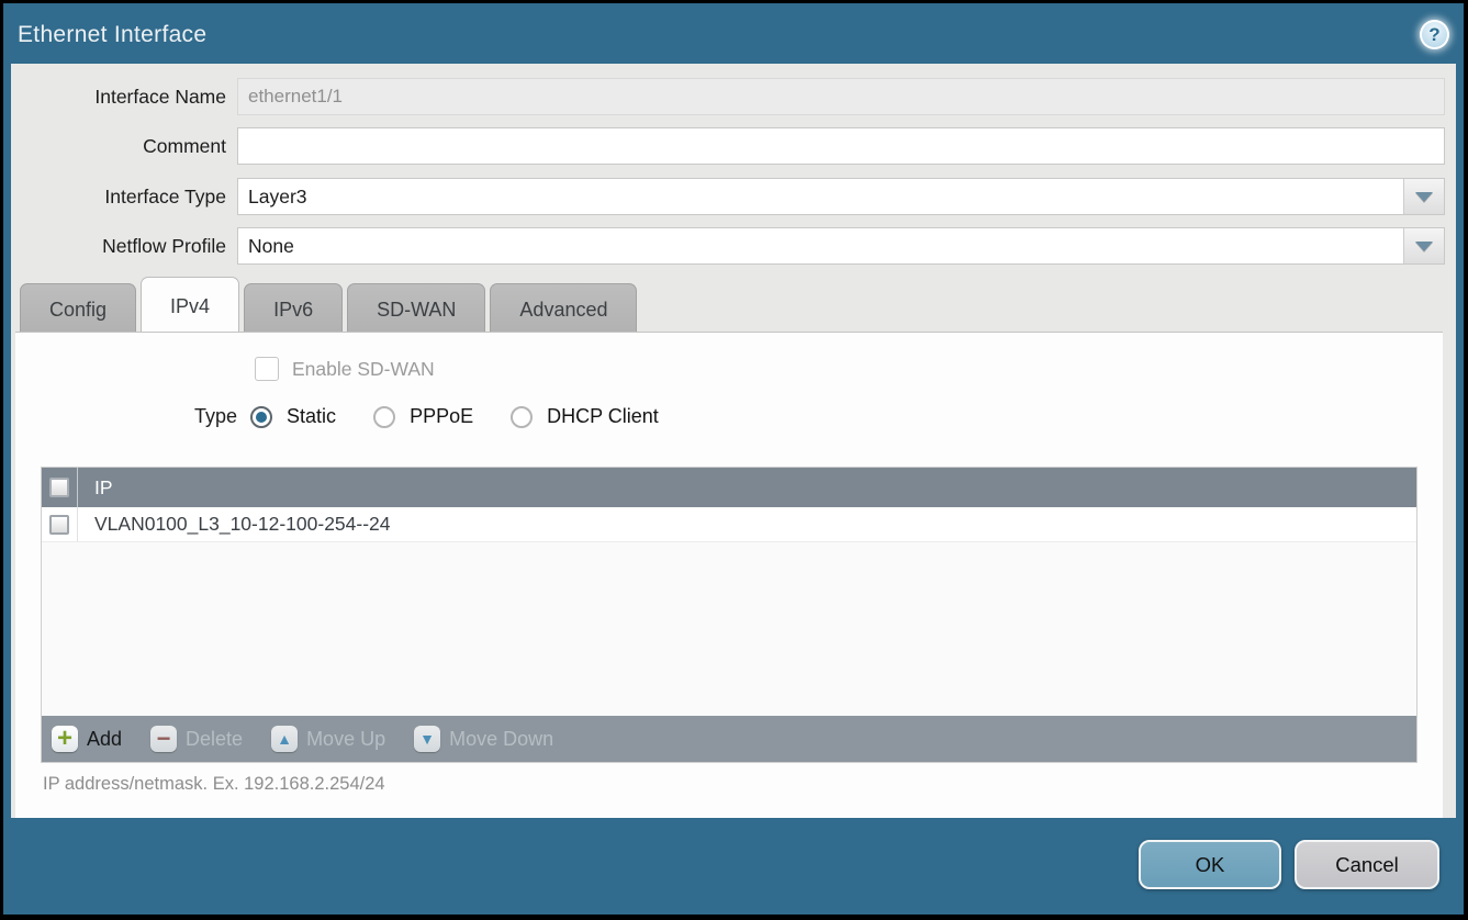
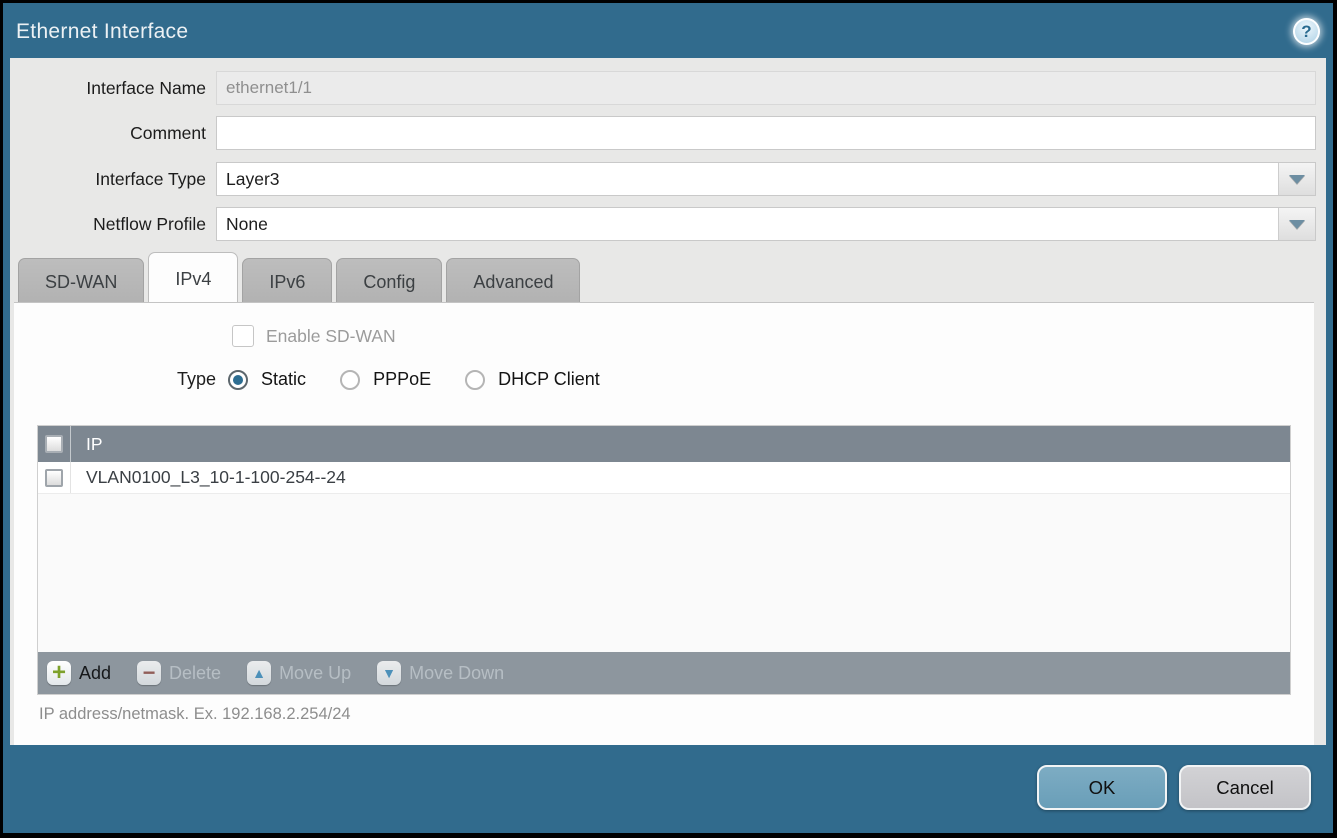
  Ethernet Interface
  ?
  Interface Name
  ethernet1/1
  Comment
  Interface Type
  Layer3
  Netflow Profile
  None
- Config
+ SD-WAN
  IPv4
  IPv6
- SD-WAN
+ Config
  Advanced
  Enable SD-WAN
  Type
  Static
  PPPoE
  DHCP Client
  IP
- VLAN0100_L3_10-12-100-254--24
+ VLAN0100_L3_10-1-100-254--24
  +
  Add
  −
  Delete
  ▲
  Move Up
  ▼
  Move Down
  IP address/netmask. Ex. 192.168.2.254/24
  OK
  Cancel
